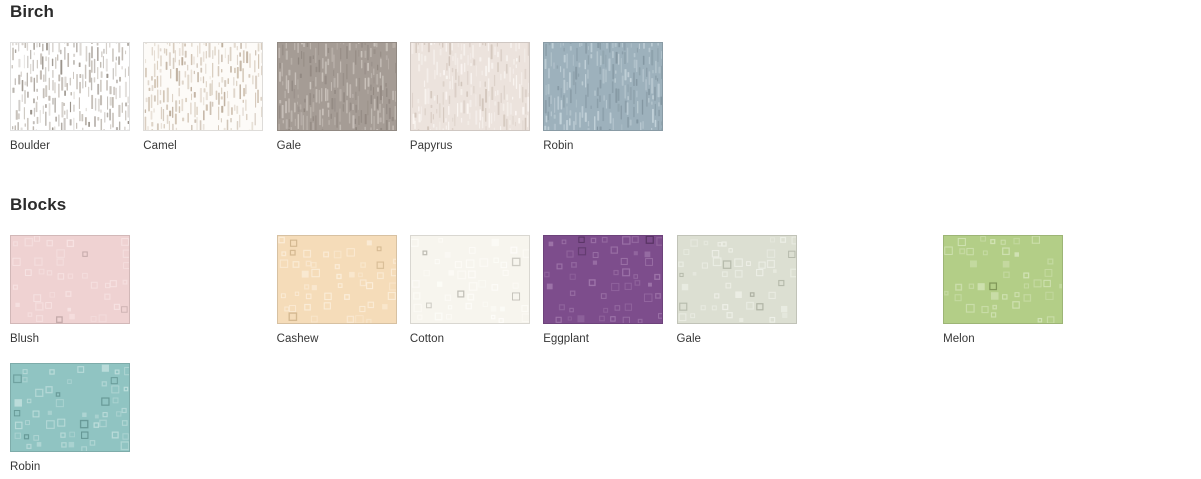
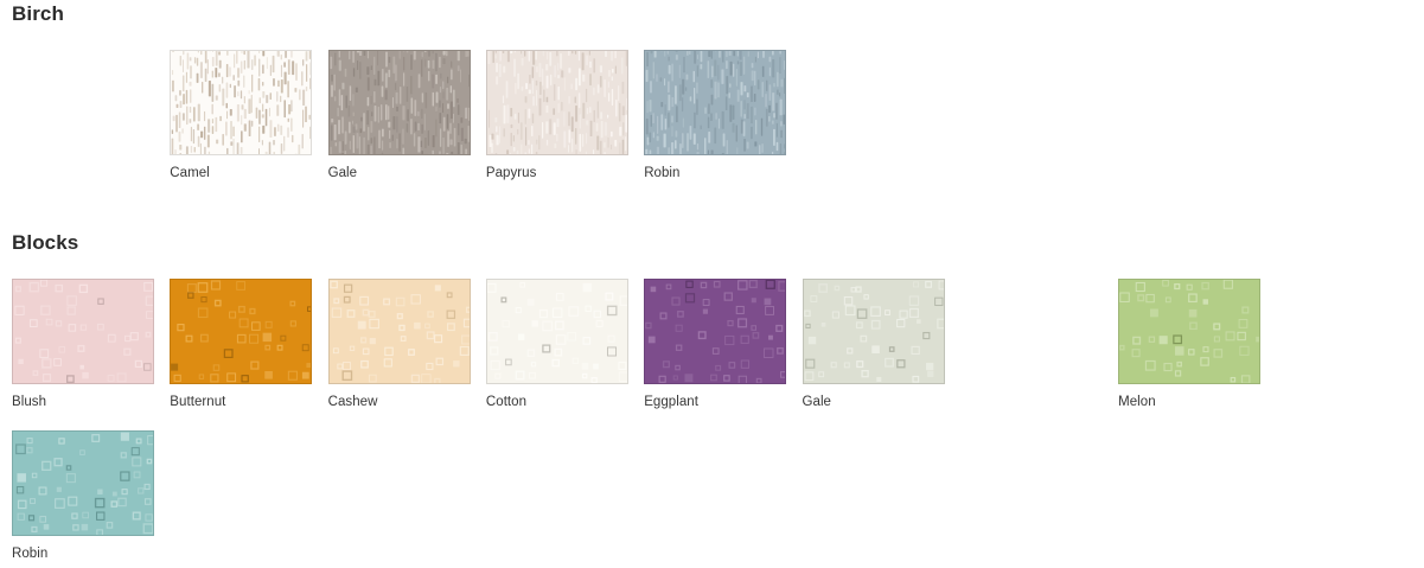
  Birch
- Boulder
  Camel
  Gale
  Papyrus
  Robin
  Blocks
  Blush
+ Butternut
  Cashew
  Cotton
  Eggplant
  Gale
  Melon
  Robin
